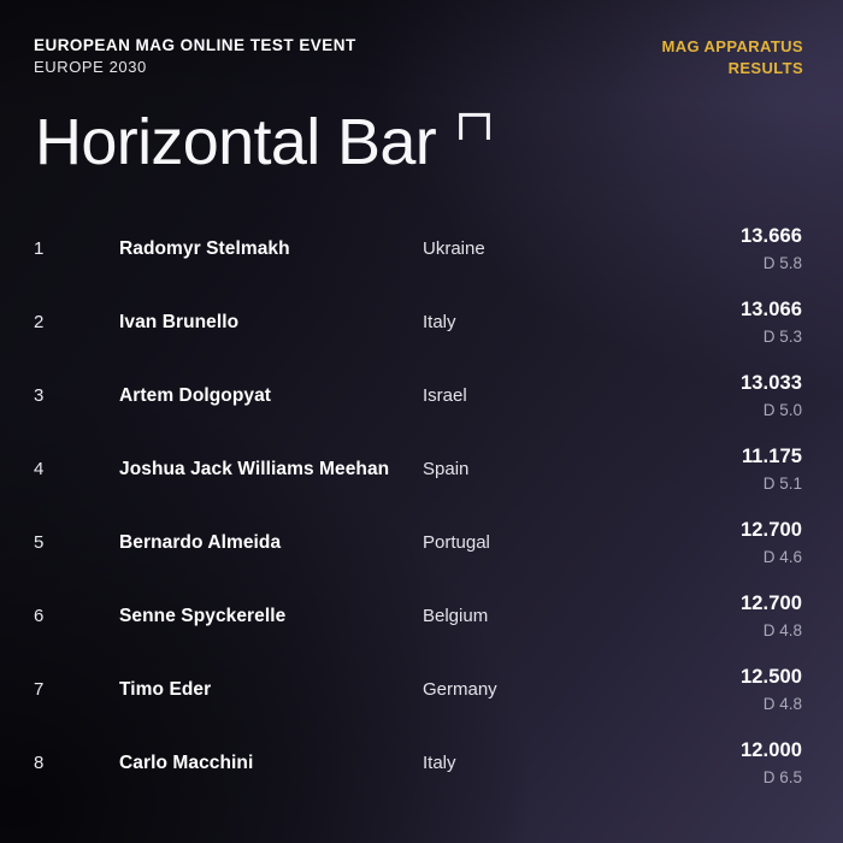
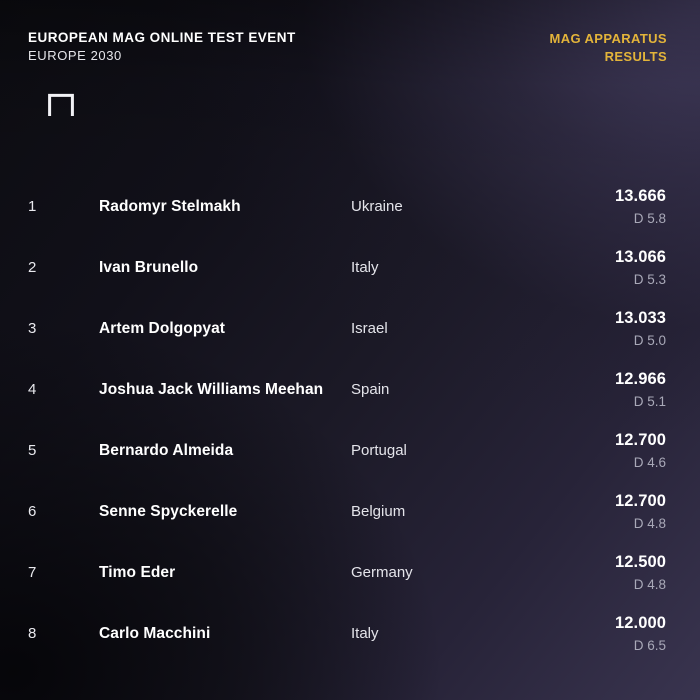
  EUROPEAN MAG ONLINE TEST EVENT
  EUROPE 2030
  MAG APPARATUS
  RESULTS
- Horizontal Bar
  1
  Radomyr Stelmakh
  Ukraine
  13.666
  D 5.8
  2
  Ivan Brunello
  Italy
  13.066
  D 5.3
  3
  Artem Dolgopyat
  Israel
  13.033
  D 5.0
  4
  Joshua Jack Williams Meehan
  Spain
- 11.175
+ 12.966
  D 5.1
  5
  Bernardo Almeida
  Portugal
  12.700
  D 4.6
  6
  Senne Spyckerelle
  Belgium
  12.700
  D 4.8
  7
  Timo Eder
  Germany
  12.500
  D 4.8
  8
  Carlo Macchini
  Italy
  12.000
  D 6.5
